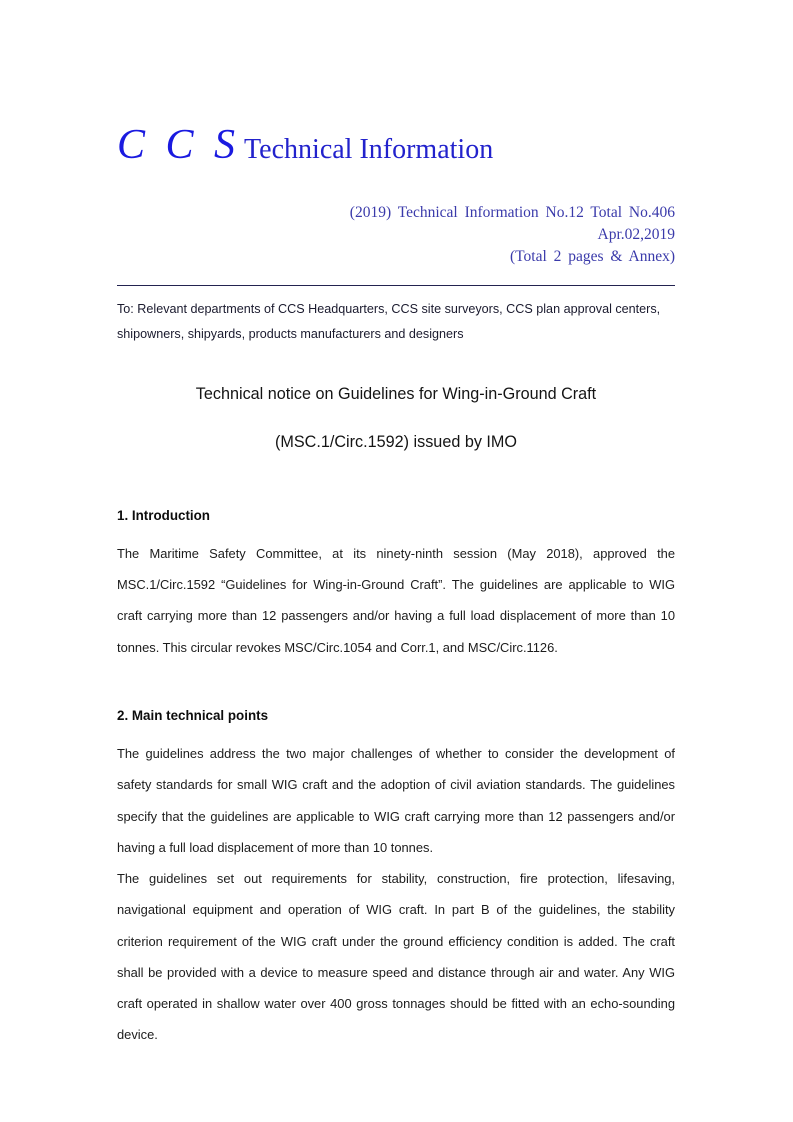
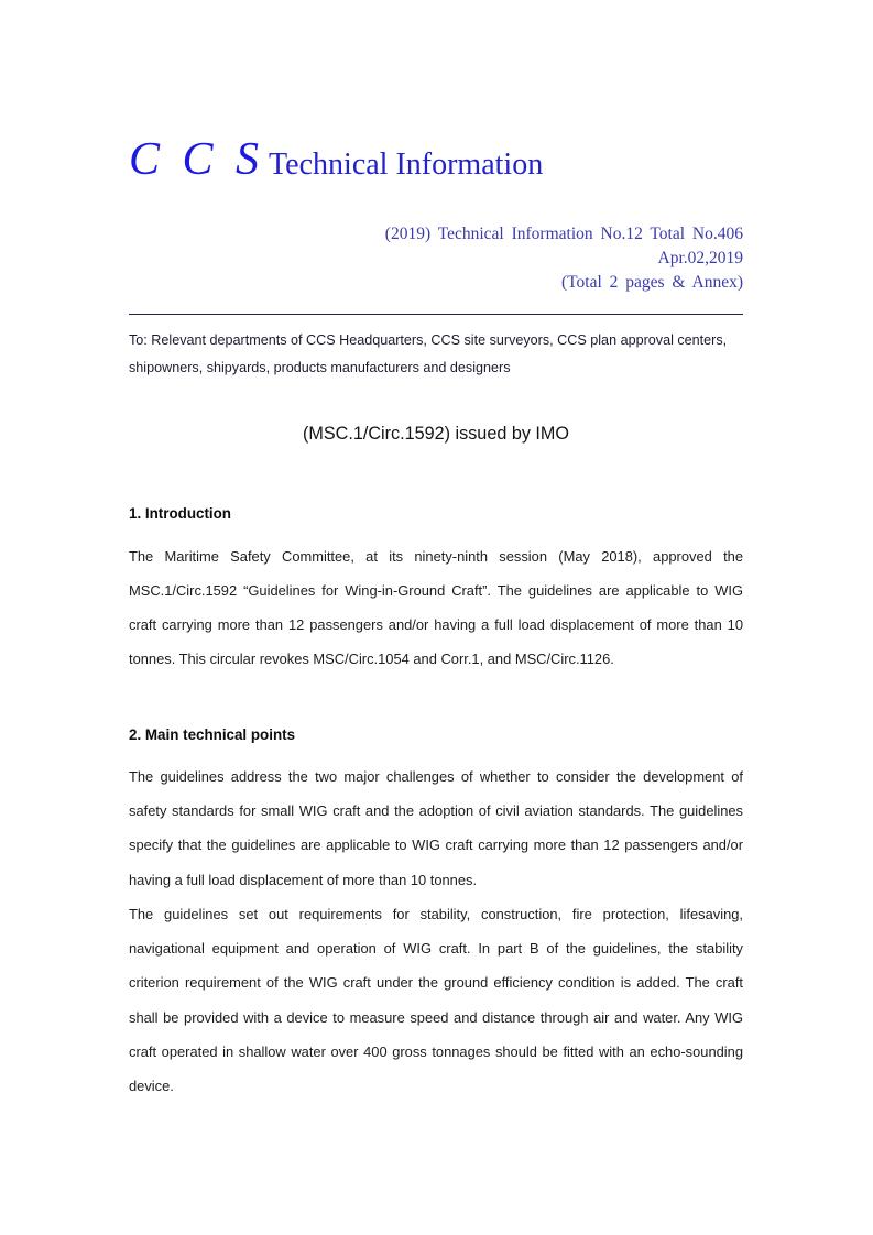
  C C S Technical Information
  (2019) Technical Information No.12 Total No.406
  Apr.02,2019
  (Total 2 pages & Annex)
  To: Relevant departments of CCS Headquarters, CCS site surveyors, CCS plan approval centers, shipowners, shipyards, products manufacturers and designers
- Technical notice on Guidelines for Wing-in-Ground Craft
  (MSC.1/Circ.1592) issued by IMO
  1. Introduction
  The Maritime Safety Committee, at its ninety-ninth session (May 2018), approved the MSC.1/Circ.1592 “Guidelines for Wing-in-Ground Craft”. The guidelines are applicable to WIG craft carrying more than 12 passengers and/or having a full load displacement of more than 10 tonnes. This circular revokes MSC/Circ.1054 and Corr.1, and MSC/Circ.1126.
  2. Main technical points
  The guidelines address the two major challenges of whether to consider the development of safety standards for small WIG craft and the adoption of civil aviation standards. The guidelines specify that the guidelines are applicable to WIG craft carrying more than 12 passengers and/or having a full load displacement of more than 10 tonnes.
  The guidelines set out requirements for stability, construction, fire protection, lifesaving, navigational equipment and operation of WIG craft. In part B of the guidelines, the stability criterion requirement of the WIG craft under the ground efficiency condition is added. The craft shall be provided with a device to measure speed and distance through air and water. Any WIG craft operated in shallow water over 400 gross tonnages should be fitted with an echo-sounding device.
